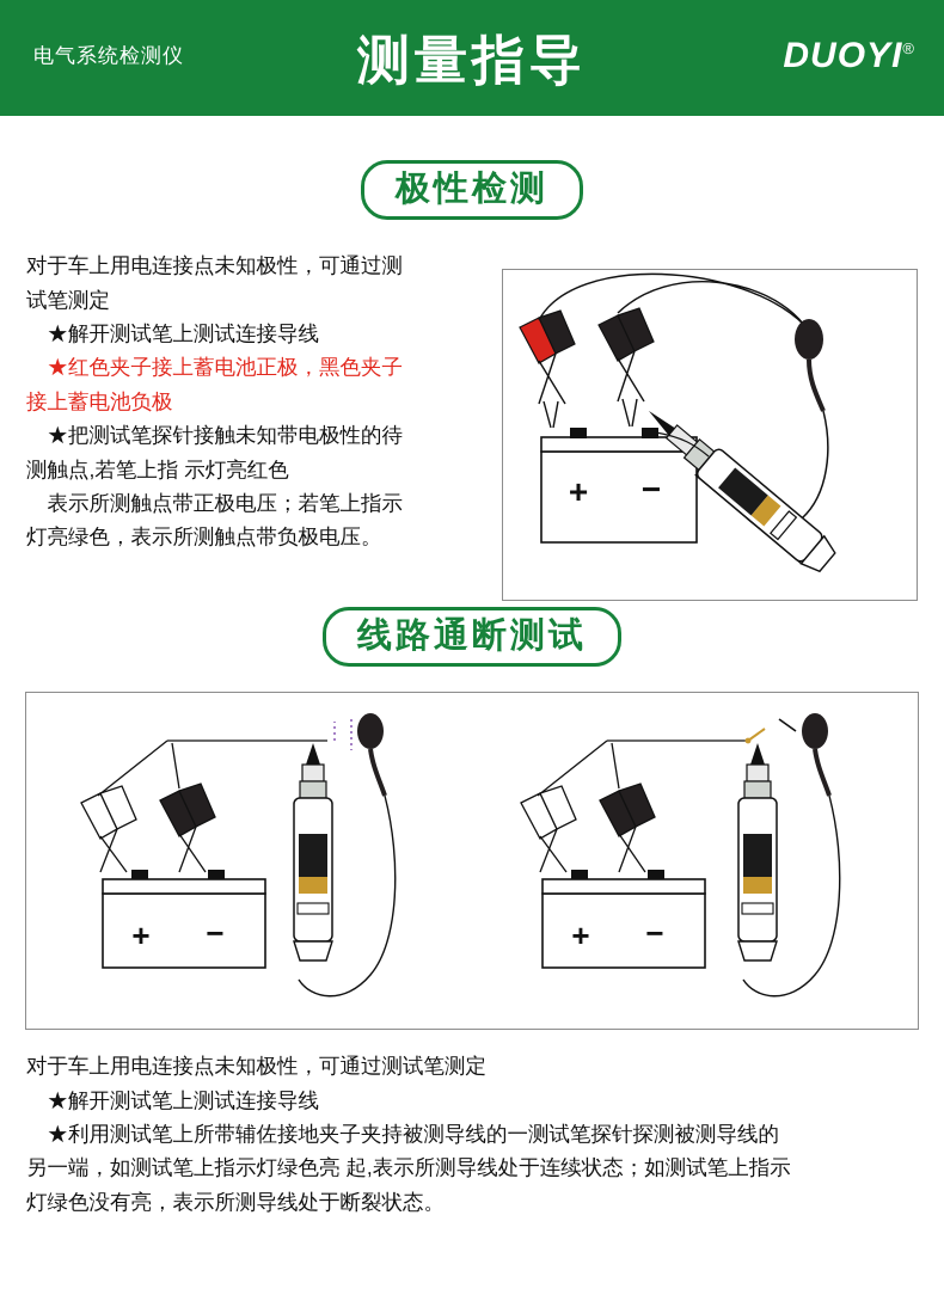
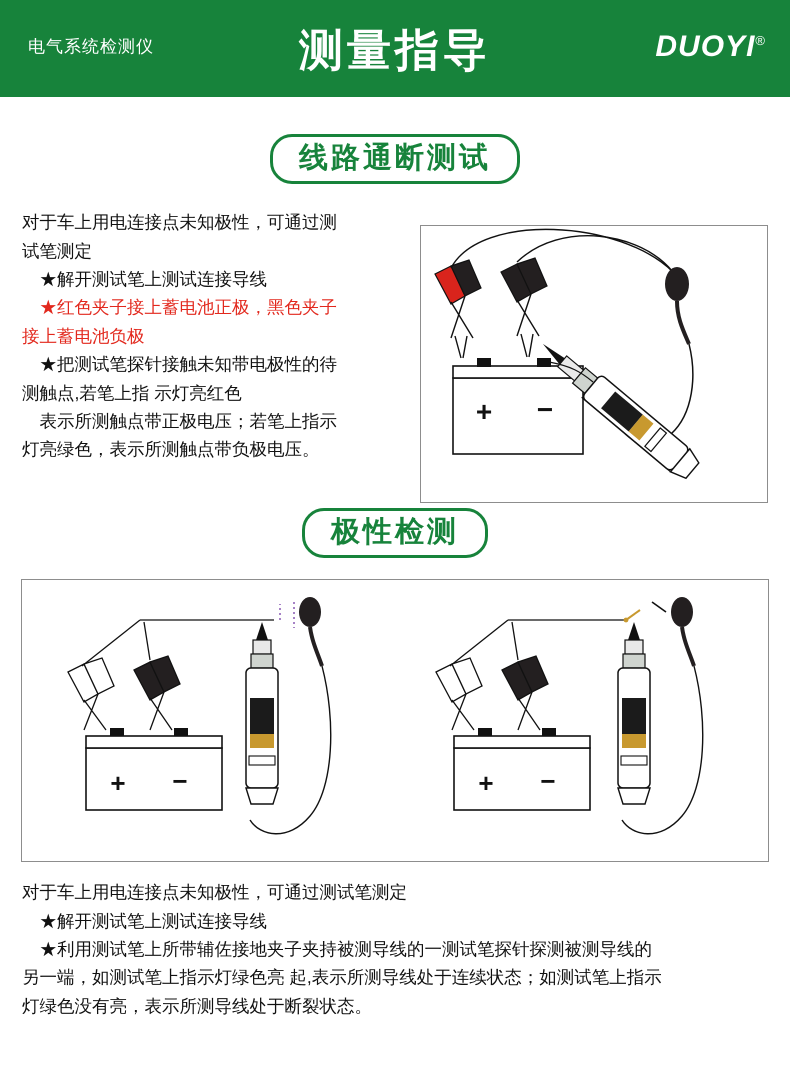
  电气系统检测仪
  测量指导
  DUOYI®
- 极性检测
+ 线路通断测试
  对于车上用电连接点未知极性，可通过测
  试笔测定
  ★解开测试笔上测试连接导线
  ★红色夹子接上蓄电池正极，黑色夹子
  接上蓄电池负极
  ★把测试笔探针接触未知带电极性的待
  测触点,若笔上指 示灯亮红色
  表示所测触点带正极电压；若笔上指示
  灯亮绿色，表示所测触点带负极电压。
  +
  −
- 线路通断测试
+ 极性检测
  +
  −
  +
  −
  对于车上用电连接点未知极性，可通过测试笔测定
  ★解开测试笔上测试连接导线
  ★利用测试笔上所带辅佐接地夹子夹持被测导线的一测试笔探针探测被测导线的
  另一端，如测试笔上指示灯绿色亮 起,表示所测导线处于连续状态；如测试笔上指示
  灯绿色没有亮，表示所测导线处于断裂状态。
